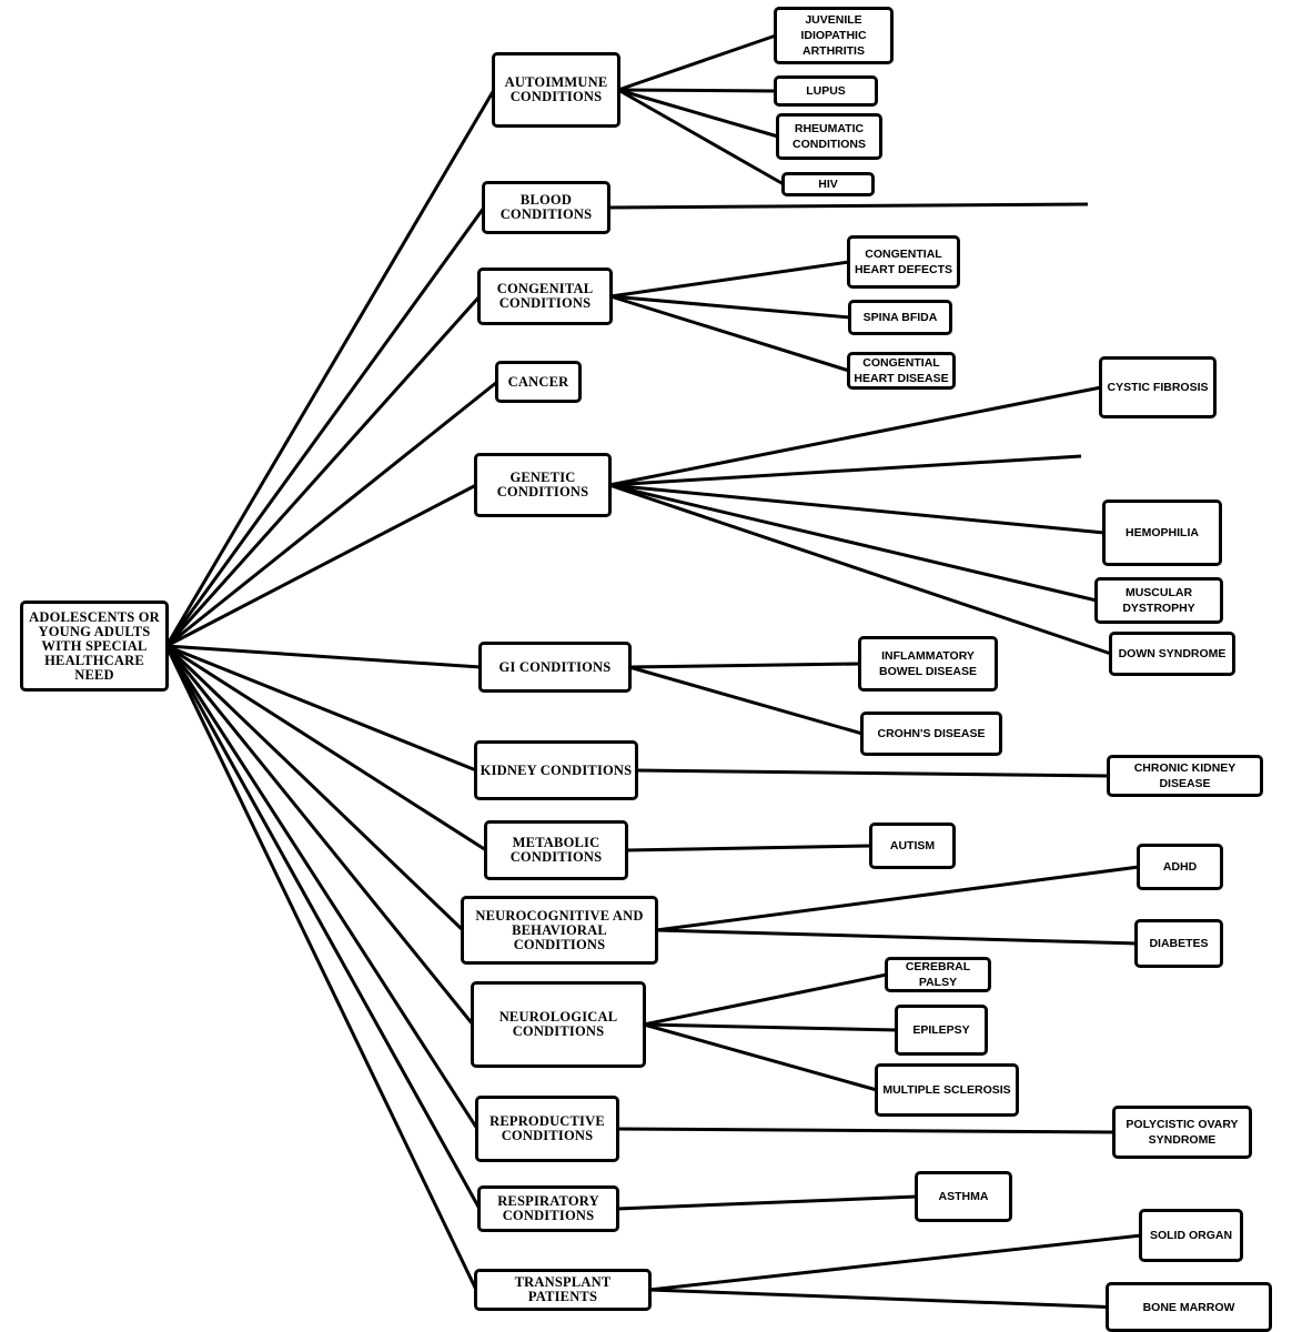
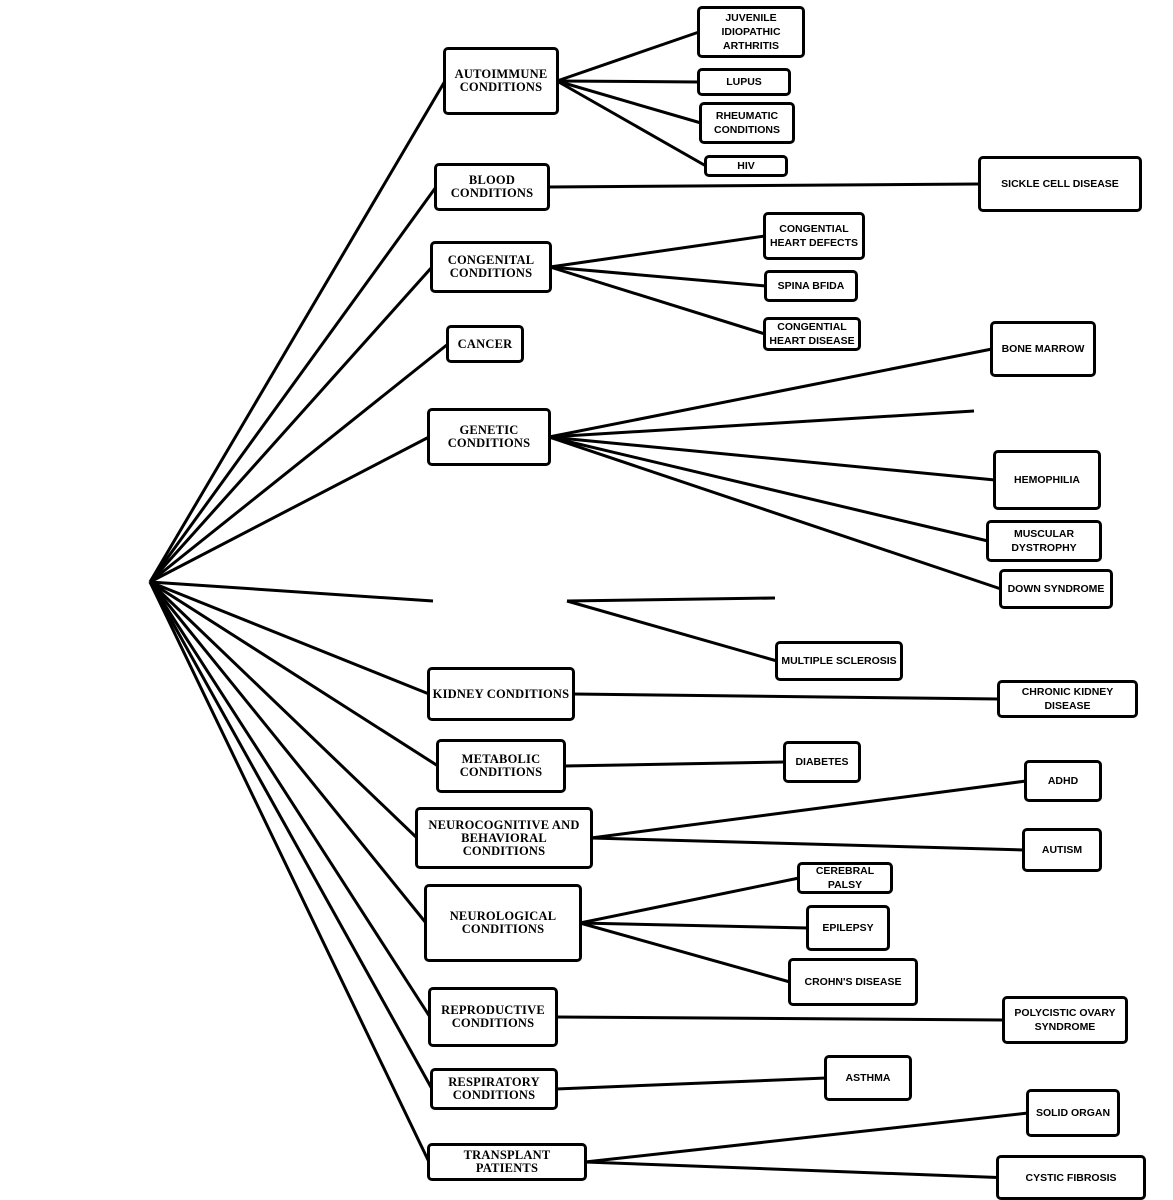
- ADOLESCENTS OR
- YOUNG ADULTS
- WITH SPECIAL
- HEALTHCARE
- NEED
  AUTOIMMUNE
  CONDITIONS
  JUVENILE
  IDIOPATHIC
  ARTHRITIS
  LUPUS
  RHEUMATIC
  CONDITIONS
  HIV
  BLOOD
  CONDITIONS
+ SICKLE CELL DISEASE
  CONGENITAL
  CONDITIONS
  CONGENTIAL
  HEART DEFECTS
  SPINA BFIDA
  CONGENTIAL
  HEART DISEASE
  CANCER
  GENETIC
  CONDITIONS
- CYSTIC FIBROSIS
+ BONE MARROW
  HEMOPHILIA
  MUSCULAR
  DYSTROPHY
  DOWN SYNDROME
- GI CONDITIONS
- INFLAMMATORY
- BOWEL DISEASE
- CROHN'S DISEASE
+ MULTIPLE SCLEROSIS
  KIDNEY CONDITIONS
  CHRONIC KIDNEY
  DISEASE
  METABOLIC
  CONDITIONS
- AUTISM
+ DIABETES
  NEUROCOGNITIVE AND
  BEHAVIORAL
  CONDITIONS
  ADHD
- DIABETES
+ AUTISM
  NEUROLOGICAL
  CONDITIONS
  CEREBRAL PALSY
  EPILEPSY
- MULTIPLE SCLEROSIS
+ CROHN'S DISEASE
  REPRODUCTIVE
  CONDITIONS
  POLYCISTIC OVARY
  SYNDROME
  RESPIRATORY
  CONDITIONS
  ASTHMA
  TRANSPLANT
  PATIENTS
  SOLID ORGAN
- BONE MARROW
+ CYSTIC FIBROSIS
